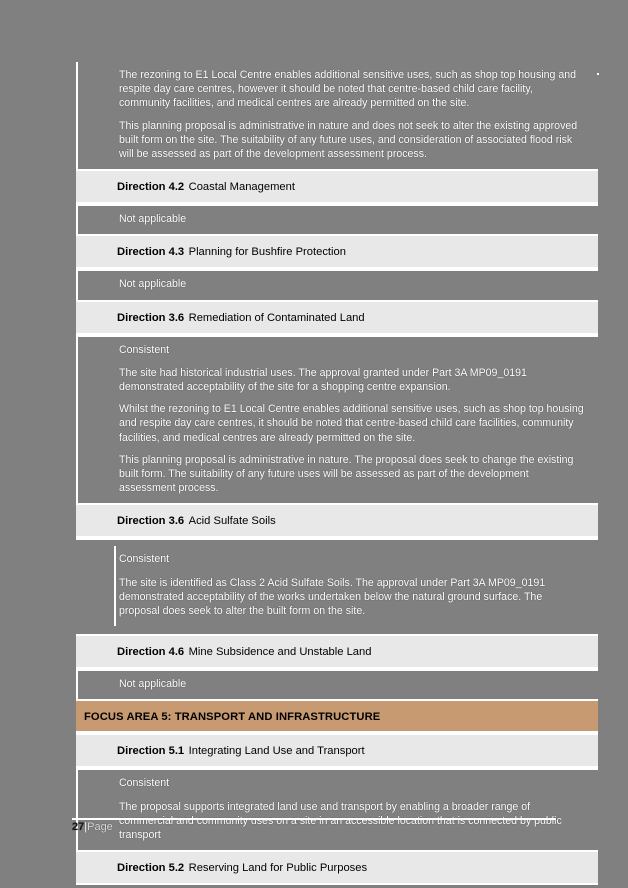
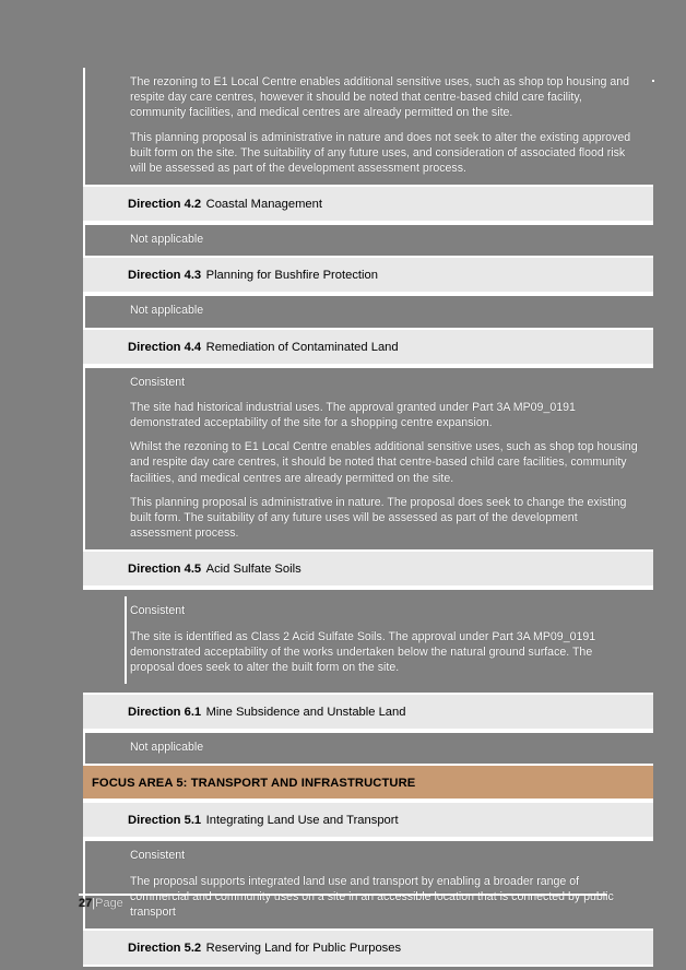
  The rezoning to E1 Local Centre enables additional sensitive uses, such as shop top housing and respite day care centres, however it should be noted that centre-based child care facility, community facilities, and medical centres are already permitted on the site.
  This planning proposal is administrative in nature and does not seek to alter the existing approved built form on the site. The suitability of any future uses, and consideration of associated flood risk will be assessed as part of the development assessment process.
  Direction 4.2 Coastal Management
  Not applicable
  Direction 4.3 Planning for Bushfire Protection
  Not applicable
- Direction 3.6 Remediation of Contaminated Land
+ Direction 4.4 Remediation of Contaminated Land
  Consistent
  The site had historical industrial uses. The approval granted under Part 3A MP09_0191 demonstrated acceptability of the site for a shopping centre expansion.
  Whilst the rezoning to E1 Local Centre enables additional sensitive uses, such as shop top housing and respite day care centres, it should be noted that centre-based child care facilities, community facilities, and medical centres are already permitted on the site.
  This planning proposal is administrative in nature. The proposal does seek to change the existing built form. The suitability of any future uses will be assessed as part of the development assessment process.
- Direction 3.6 Acid Sulfate Soils
+ Direction 4.5 Acid Sulfate Soils
  Consistent
  The site is identified as Class 2 Acid Sulfate Soils. The approval under Part 3A MP09_0191 demonstrated acceptability of the works undertaken below the natural ground surface. The proposal does seek to alter the built form on the site.
- Direction 4.6 Mine Subsidence and Unstable Land
+ Direction 6.1 Mine Subsidence and Unstable Land
  Not applicable
  FOCUS AREA 5: TRANSPORT AND INFRASTRUCTURE
  Direction 5.1 Integrating Land Use and Transport
  Consistent
  The proposal supports integrated land use and transport by enabling a broader range of commercial and community uses on a site in an accessible location that is connected by public transport
  Direction 5.2 Reserving Land for Public Purposes
  27|Page
